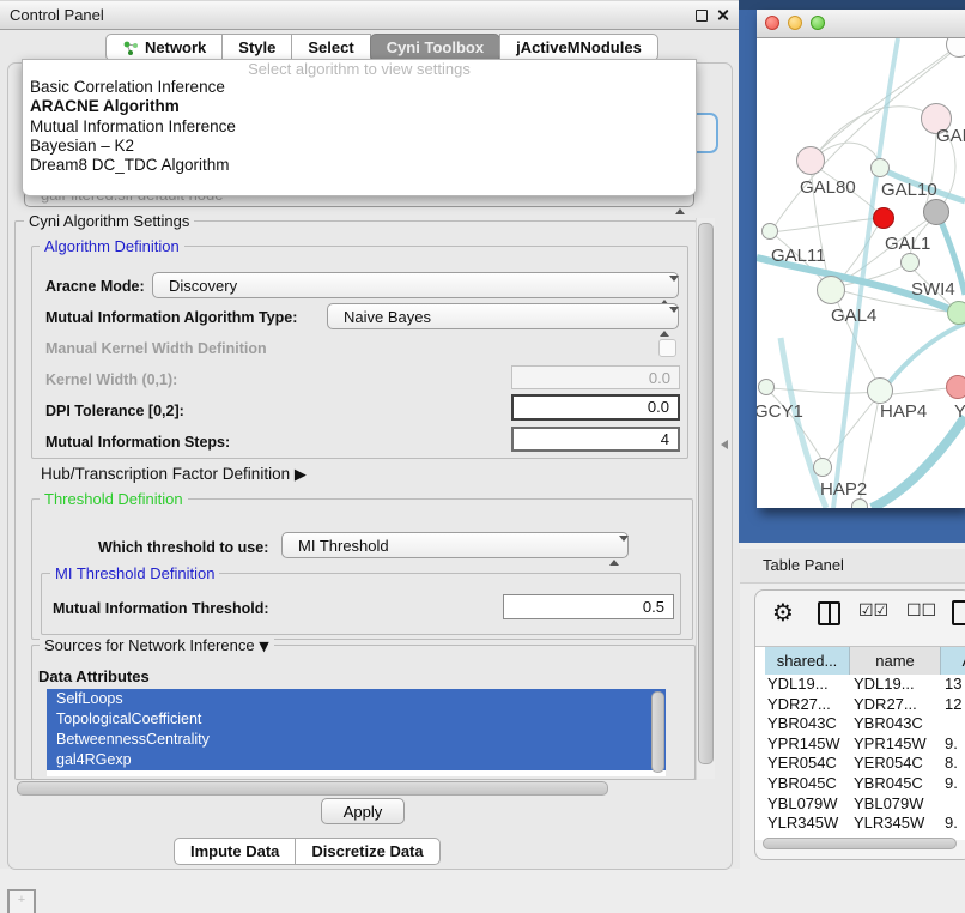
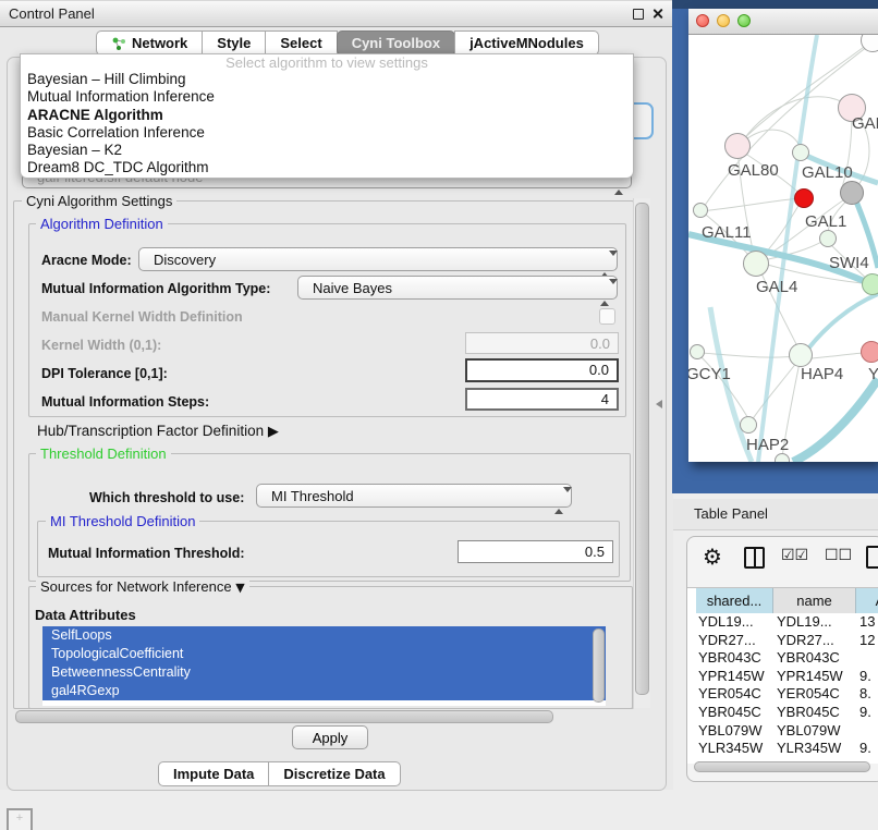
  Control Panel
  Network
  Style
  Select
  Cyni Toolbox
  jActiveMNodules
  Select algorithm to view settings
+ Bayesian – Hill Climbing
- Basic Correlation Inference
+ Mutual Information Inference
  ARACNE Algorithm
- Mutual Information Inference
+ Basic Correlation Inference
  Bayesian – K2
  Dream8 DC_TDC Algorithm
  Cyni Algorithm Settings
  Algorithm Definition
  Aracne Mode:
  Discovery
  Mutual Information Algorithm Type:
  Naive Bayes
  Manual Kernel Width Definition
  Kernel Width (0,1):
  0.0
- DPI Tolerance [0,2]:
+ DPI Tolerance [0,1]:
  0.0
  Mutual Information Steps:
  4
  Hub/Transcription Factor Definition ▶
  Threshold Definition
  Which threshold to use:
  MI Threshold
  MI Threshold Definition
  Mutual Information Threshold:
  0.5
  Sources for Network Inference ▼
  Data Attributes
  SelfLoops
  TopologicalCoefficient
  BetweennessCentrality
  gal4RGexp
  Apply
  Impute Data
  Discretize Data
  GAL80
  GAL10
  GAL11
  GAL1
  SWI4
  GAL4
  GCY1
  HAP4
  Y
  HAP2
  Table Panel
  ⚙
  ☑☑
  ☐☐
  shared...
  name
  YDL19...
  YDL19...
  13
  YDR27...
  YDR27...
  12
  YBR043C
  YBR043C
  YPR145W
  YPR145W
  9.
  YER054C
  YER054C
  8.
  YBR045C
  YBR045C
  9.
  YBL079W
  YBL079W
  YLR345W
  YLR345W
  9.
  +
